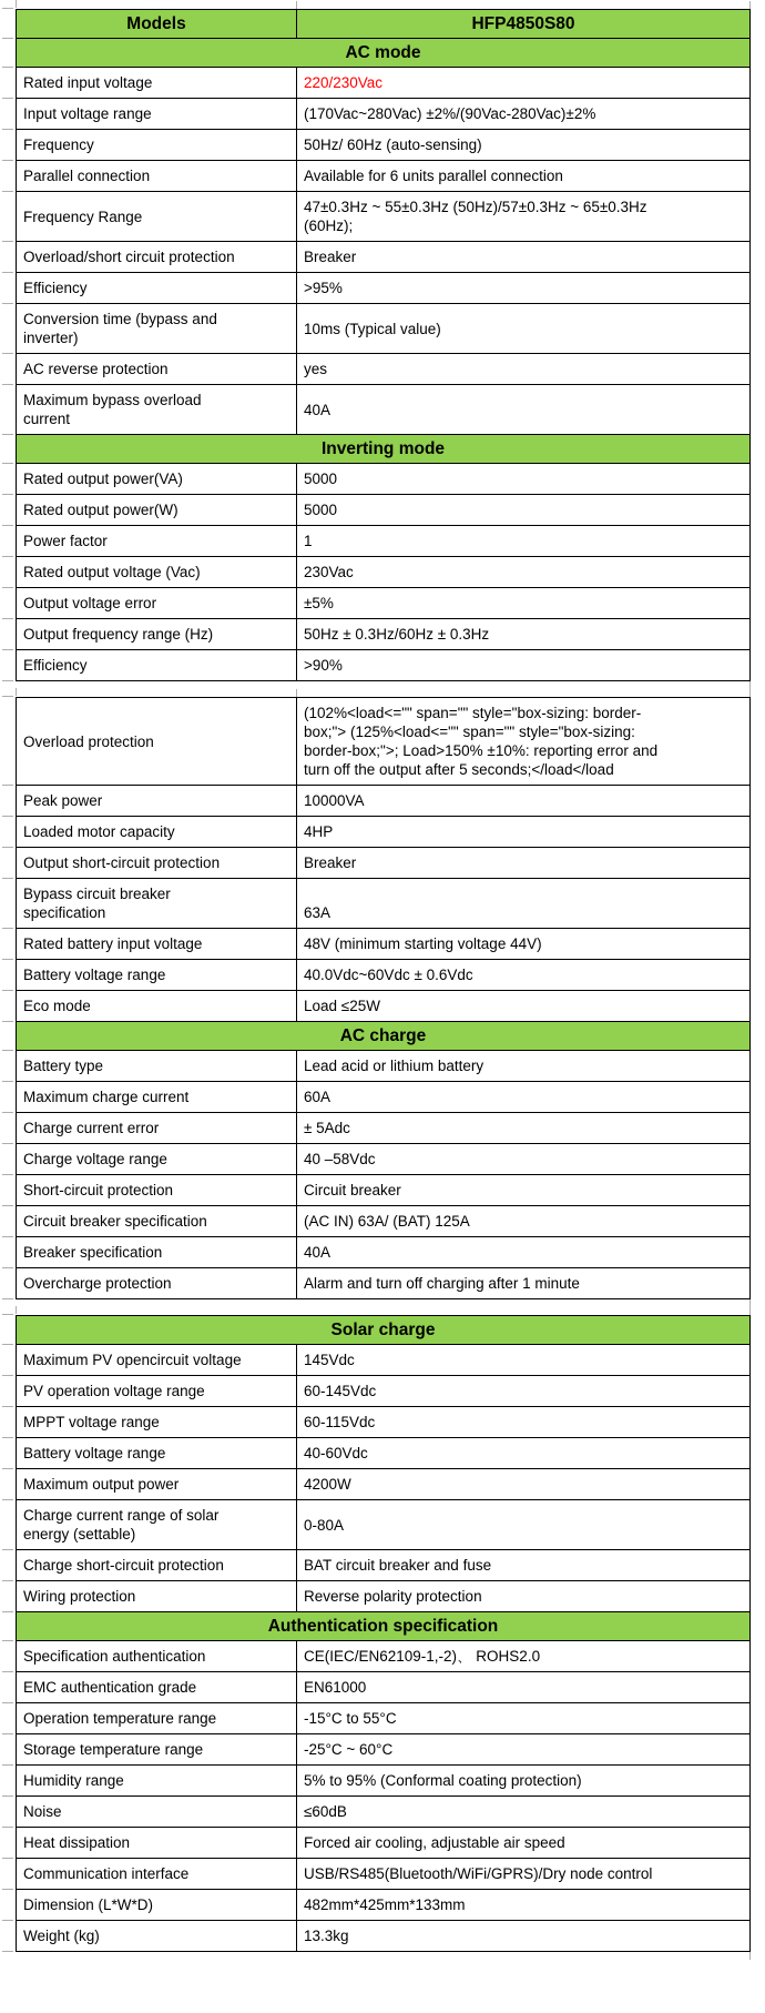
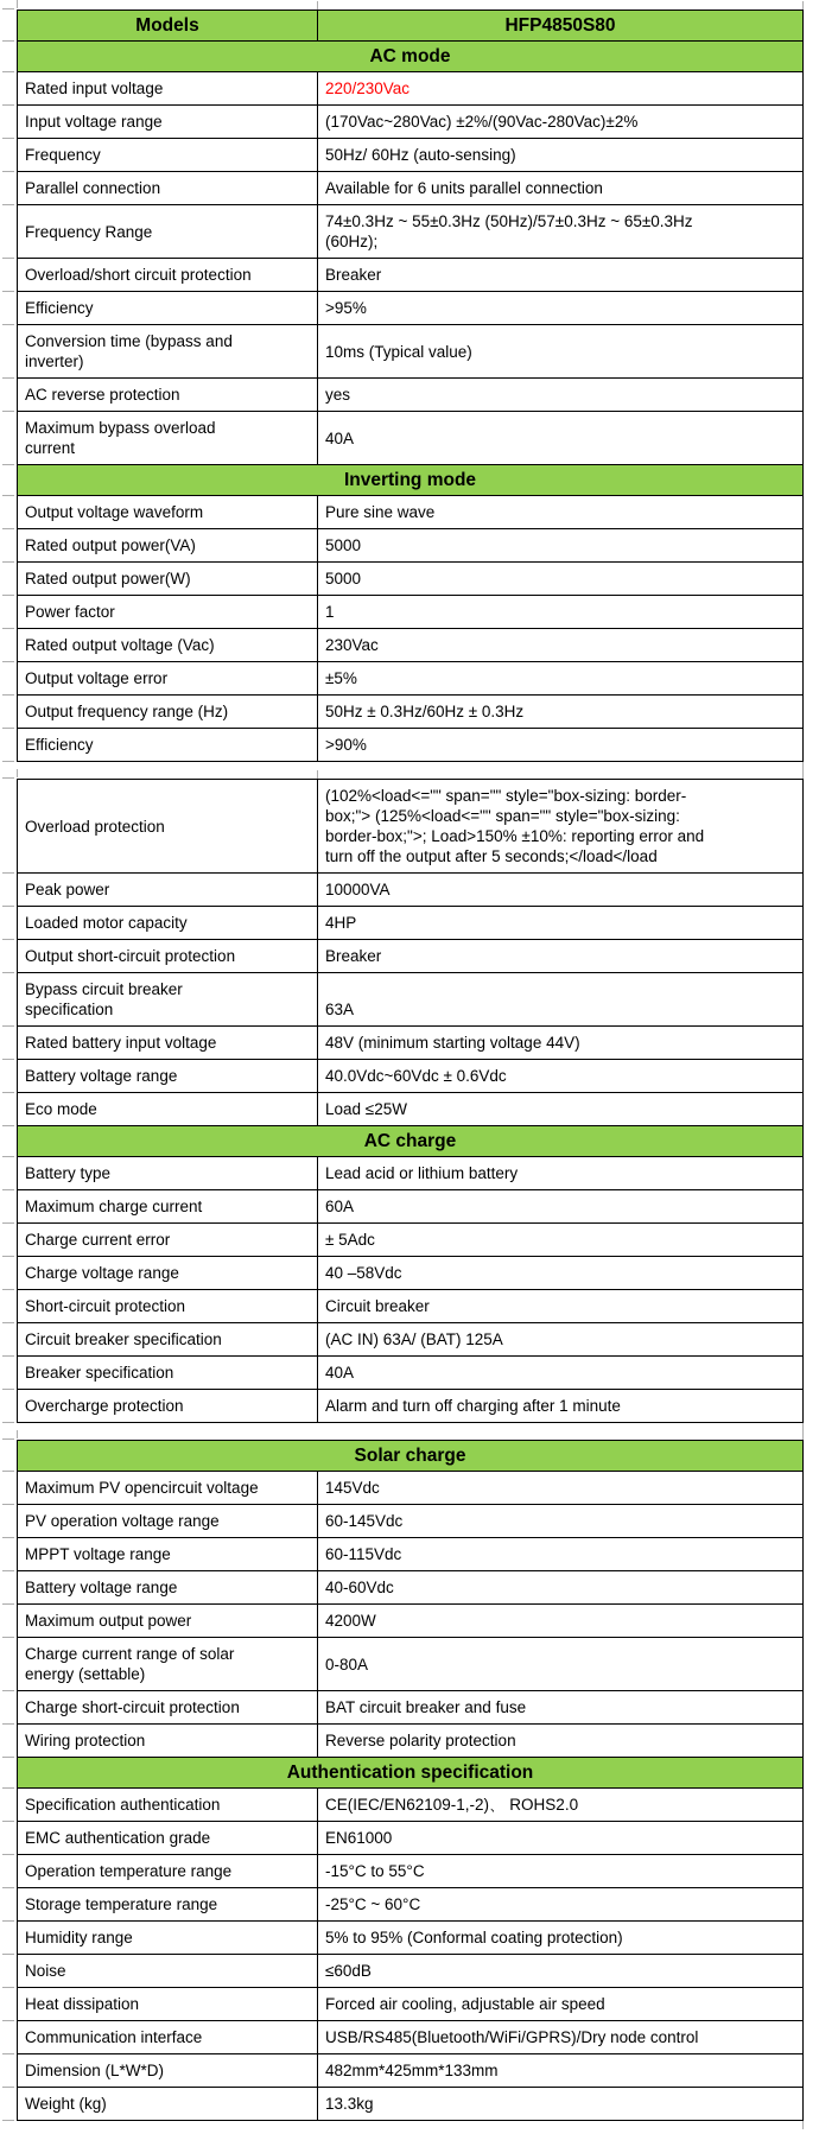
  Models	HFP4850S80
  AC mode
  Rated input voltage	220/230Vac
  Input voltage range	(170Vac~280Vac) ±2%/(90Vac-280Vac)±2%
  Frequency	50Hz/ 60Hz (auto-sensing)
  Parallel connection	Available for 6 units parallel connection
- Frequency Range	47±0.3Hz ~ 55±0.3Hz (50Hz)/57±0.3Hz ~ 65±0.3Hz (60Hz);
+ Frequency Range	74±0.3Hz ~ 55±0.3Hz (50Hz)/57±0.3Hz ~ 65±0.3Hz (60Hz);
  Overload/short circuit protection	Breaker
  Efficiency	>95%
  Conversion time (bypass and inverter)	10ms (Typical value)
  AC reverse protection	yes
  Maximum bypass overload current	40A
  Inverting mode
+ Output voltage waveform	Pure sine wave
  Rated output power(VA)	5000
  Rated output power(W)	5000
  Power factor	1
  Rated output voltage (Vac)	230Vac
  Output voltage error	±5%
  Output frequency range (Hz)	50Hz ± 0.3Hz/60Hz ± 0.3Hz
  Efficiency	>90%
  Overload protection	(102%<load<="" span="" style="box-sizing: border- box;"> (125%<load<="" span="" style="box-sizing: border-box;">; Load>150% ±10%: reporting error and turn off the output after 5 seconds;</load</load
  Peak power	10000VA
  Loaded motor capacity	4HP
  Output short-circuit protection	Breaker
  Bypass circuit breaker specification	63A
  Rated battery input voltage	48V (minimum starting voltage 44V)
  Battery voltage range	40.0Vdc~60Vdc ± 0.6Vdc
  Eco mode	Load ≤25W
  AC charge
  Battery type	Lead acid or lithium battery
  Maximum charge current	60A
  Charge current error	± 5Adc
  Charge voltage range	40 –58Vdc
  Short-circuit protection	Circuit breaker
  Circuit breaker specification	(AC IN) 63A/ (BAT) 125A
  Breaker specification	40A
  Overcharge protection	Alarm and turn off charging after 1 minute
  Solar charge
  Maximum PV opencircuit voltage	145Vdc
  PV operation voltage range	60-145Vdc
  MPPT voltage range	60-115Vdc
  Battery voltage range	40-60Vdc
  Maximum output power	4200W
  Charge current range of solar energy (settable)	0-80A
  Charge short-circuit protection	BAT circuit breaker and fuse
  Wiring protection	Reverse polarity protection
  Authentication specification
  Specification authentication	CE(IEC/EN62109-1,-2)、 ROHS2.0
  EMC authentication grade	EN61000
  Operation temperature range	-15°C to 55°C
  Storage temperature range	-25°C ~ 60°C
  Humidity range	5% to 95% (Conformal coating protection)
  Noise	≤60dB
  Heat dissipation	Forced air cooling, adjustable air speed
  Communication interface	USB/RS485(Bluetooth/WiFi/GPRS)/Dry node control
  Dimension (L*W*D)	482mm*425mm*133mm
  Weight (kg)	13.3kg
